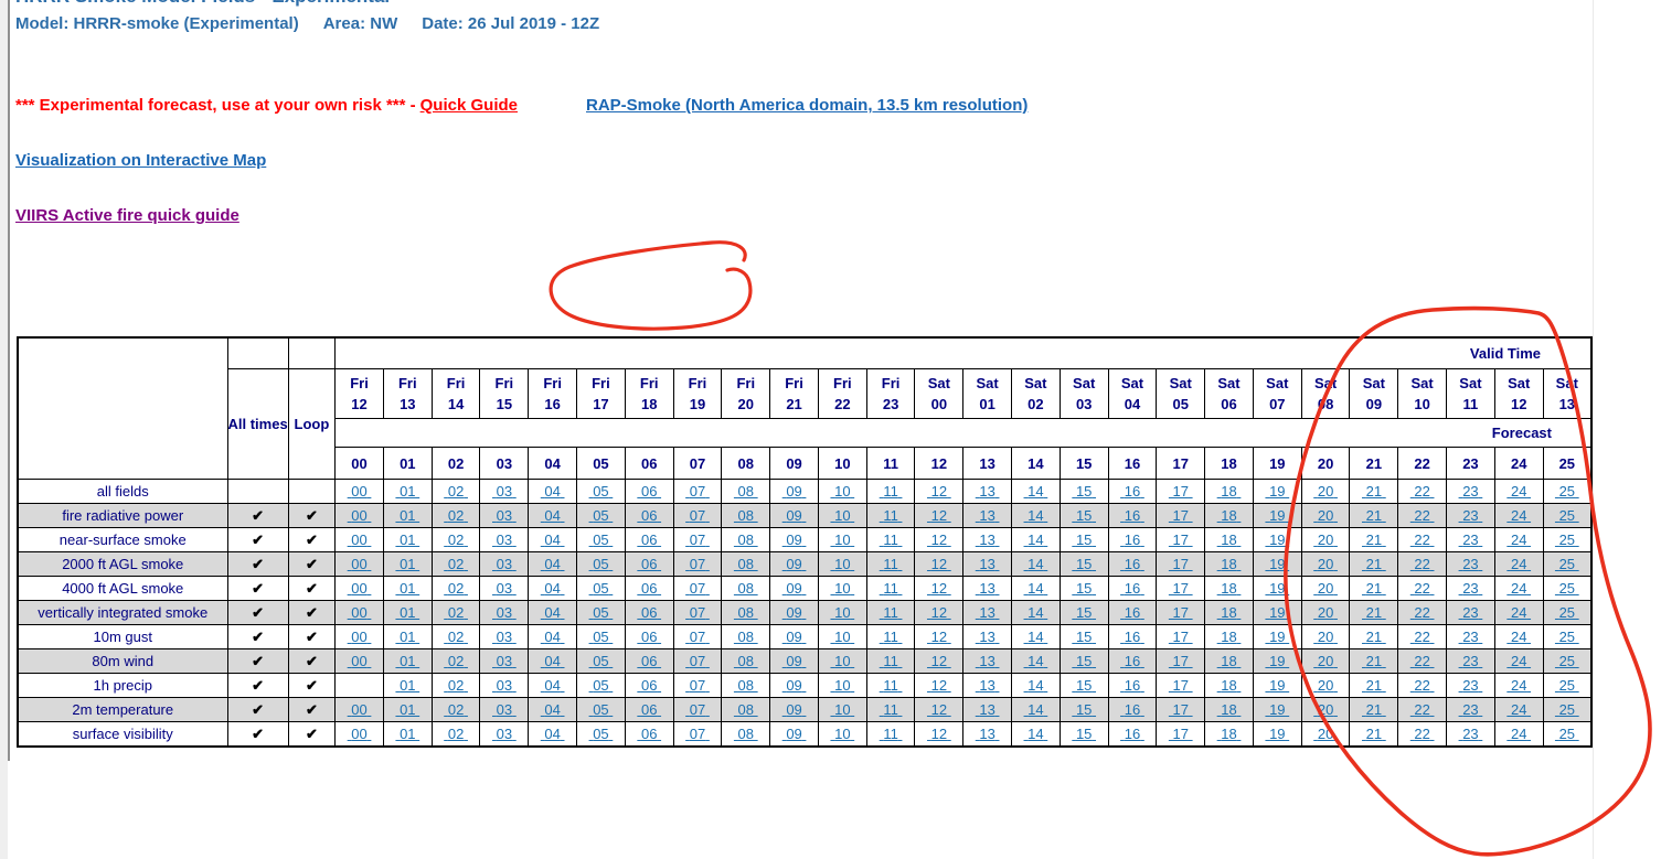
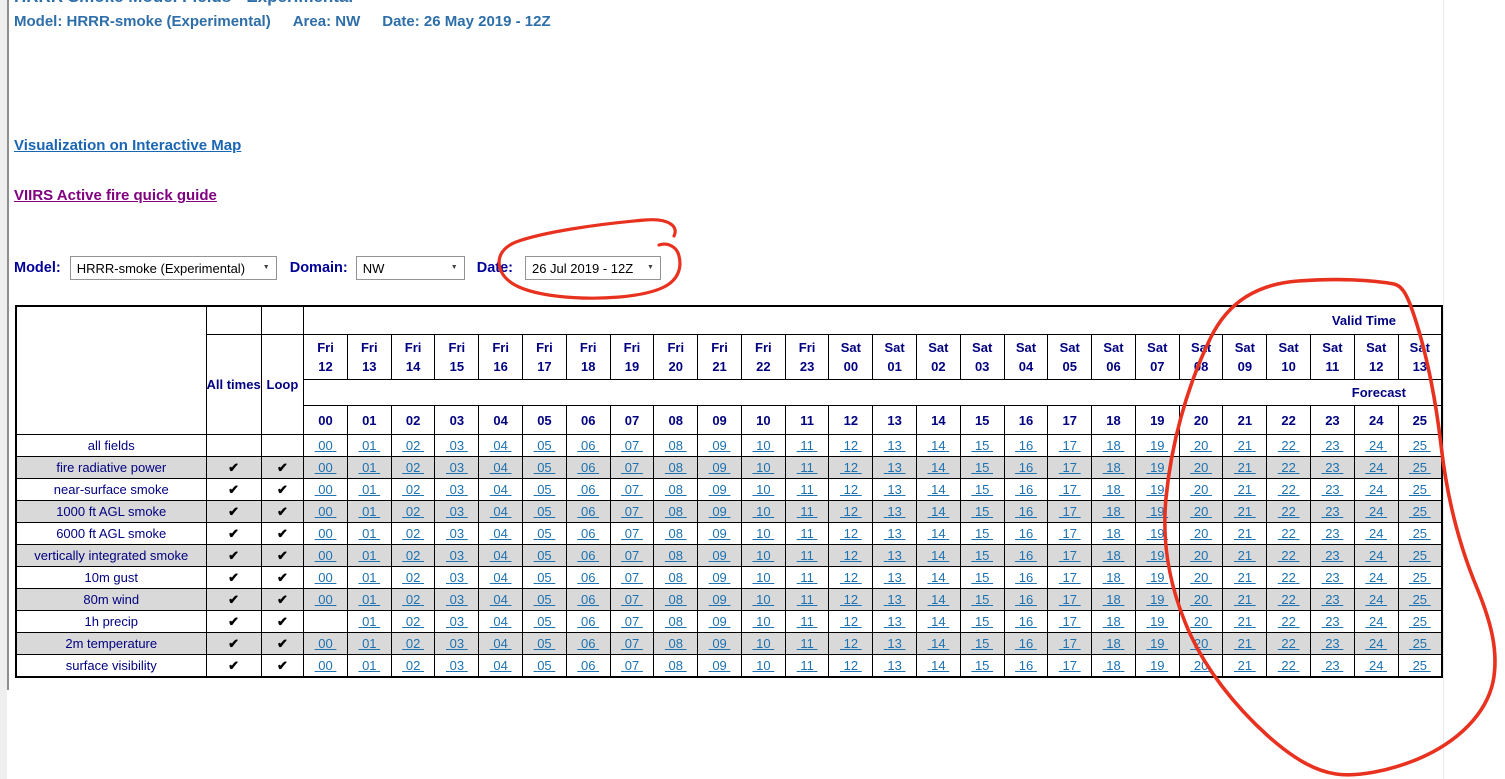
- Model: HRRR-smoke (Experimental) Area: NW Date: 26 Jul 2019 - 12Z
+ Model: HRRR-smoke (Experimental) Area: NW Date: 26 May 2019 - 12Z
- *** Experimental forecast, use at your own risk *** - Quick Guide RAP-Smoke (North America domain, 13.5 km resolution)
  Visualization on Interactive Map
  VIIRS Active fire quick guide
+ Model: HRRR-smoke (Experimental) Domain: NW Date: 26 Jul 2019 - 12Z
  			Valid Time
  All times	Loop	Fri12	Fri13	Fri14	Fri15	Fri16	Fri17	Fri18	Fri19	Fri20	Fri21	Fri22	Fri23	Sat00	Sat01	Sat02	Sat03	Sat04	Sat05	Sat06	Sat07	Sat8	Sat09	Sat10	Sat11	Sat12	St13
  Forecast
  00	01	02	03	04	05	06	07	08	09	10	11	12	13	14	15	16	17	18	19	20	21	22	23	24	25
  all fields			00	01	02	03	04	05	06	07	08	09	10	11	12	13	14	15	16	17	18	19	20	21	22	23	24	25
  fire radiative power	✔	✔	00	01	02	03	04	05	06	07	08	09	10	11	12	13	14	15	16	17	18	19	20	21	22	23	24	25
  near-surface smoke	✔	✔	00	01	02	03	04	05	06	07	08	09	10	11	12	13	14	15	16	17	18	19	20	21	22	23	24	25
- 2000 ft AGL smoke	✔	✔	00	01	02	03	04	05	06	07	08	09	10	11	12	13	14	15	16	17	18	19	20	21	22	23	24	25
+ 1000 ft AGL smoke	✔	✔	00	01	02	03	04	05	06	07	08	09	10	11	12	13	14	15	16	17	18	19	20	21	22	23	24	25
- 4000 ft AGL smoke	✔	✔	00	01	02	03	04	05	06	07	08	09	10	11	12	13	14	15	16	17	18	19	20	21	22	23	24	25
+ 6000 ft AGL smoke	✔	✔	00	01	02	03	04	05	06	07	08	09	10	11	12	13	14	15	16	17	18	19	20	21	22	23	24	25
  vertically integrated smoke	✔	✔	00	01	02	03	04	05	06	07	08	09	10	11	12	13	14	15	16	17	18	19	20	21	22	23	24	25
  10m gust	✔	✔	00	01	02	03	04	05	06	07	08	09	10	11	12	13	14	15	16	17	18	19	20	21	22	23	24	25
  80m wind	✔	✔	00	01	02	03	04	05	06	07	08	09	10	11	12	13	14	15	16	17	18	19	20	21	22	23	24	25
  1h precip	✔	✔		01	02	03	04	05	06	07	08	09	10	11	12	13	14	15	16	17	18	19	20	21	22	23	24	25
  2m temperature	✔	✔	00	01	02	03	04	05	06	07	08	09	10	11	12	13	14	15	16	17	18	19	20	21	22	23	24	25
  surface visibility	✔	✔	00	01	02	03	04	05	06	07	08	09	10	11	12	13	14	15	16	17	18	19	20	21	22	23	24	25
